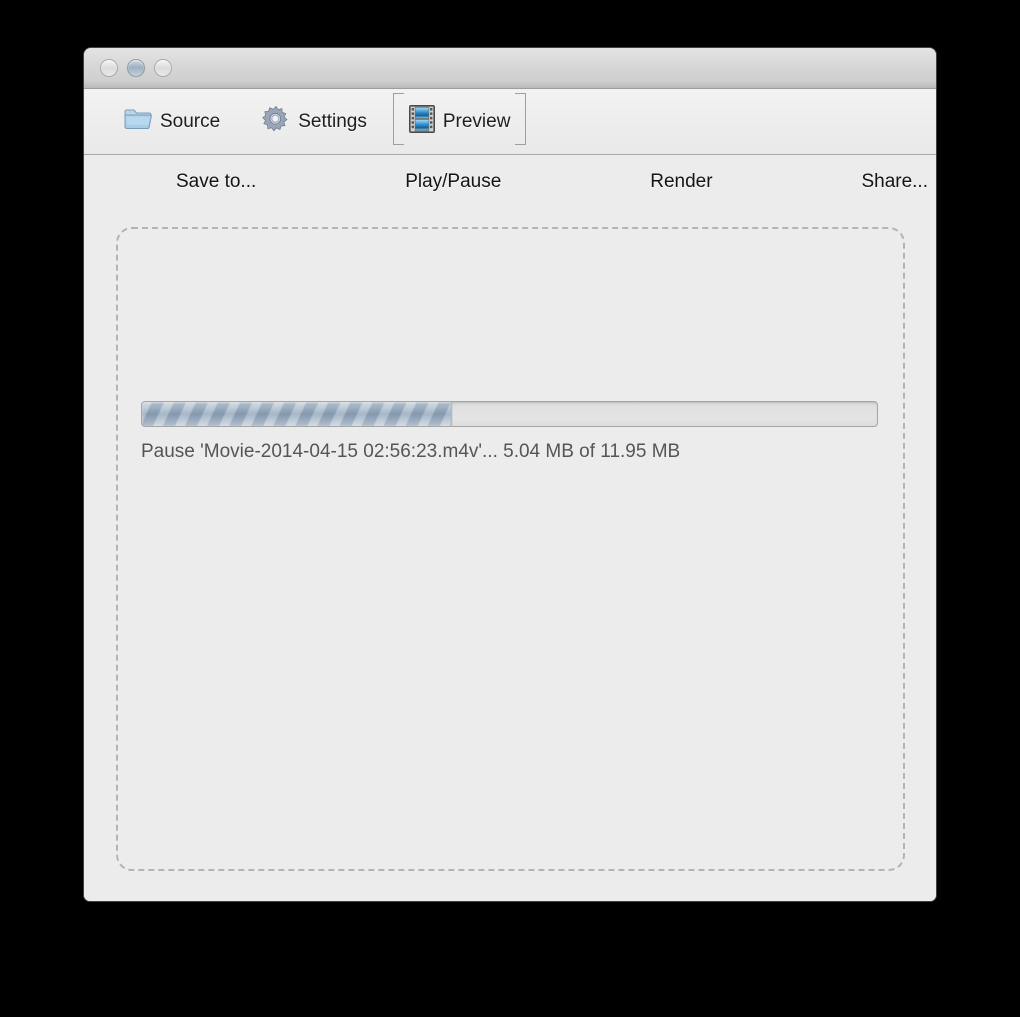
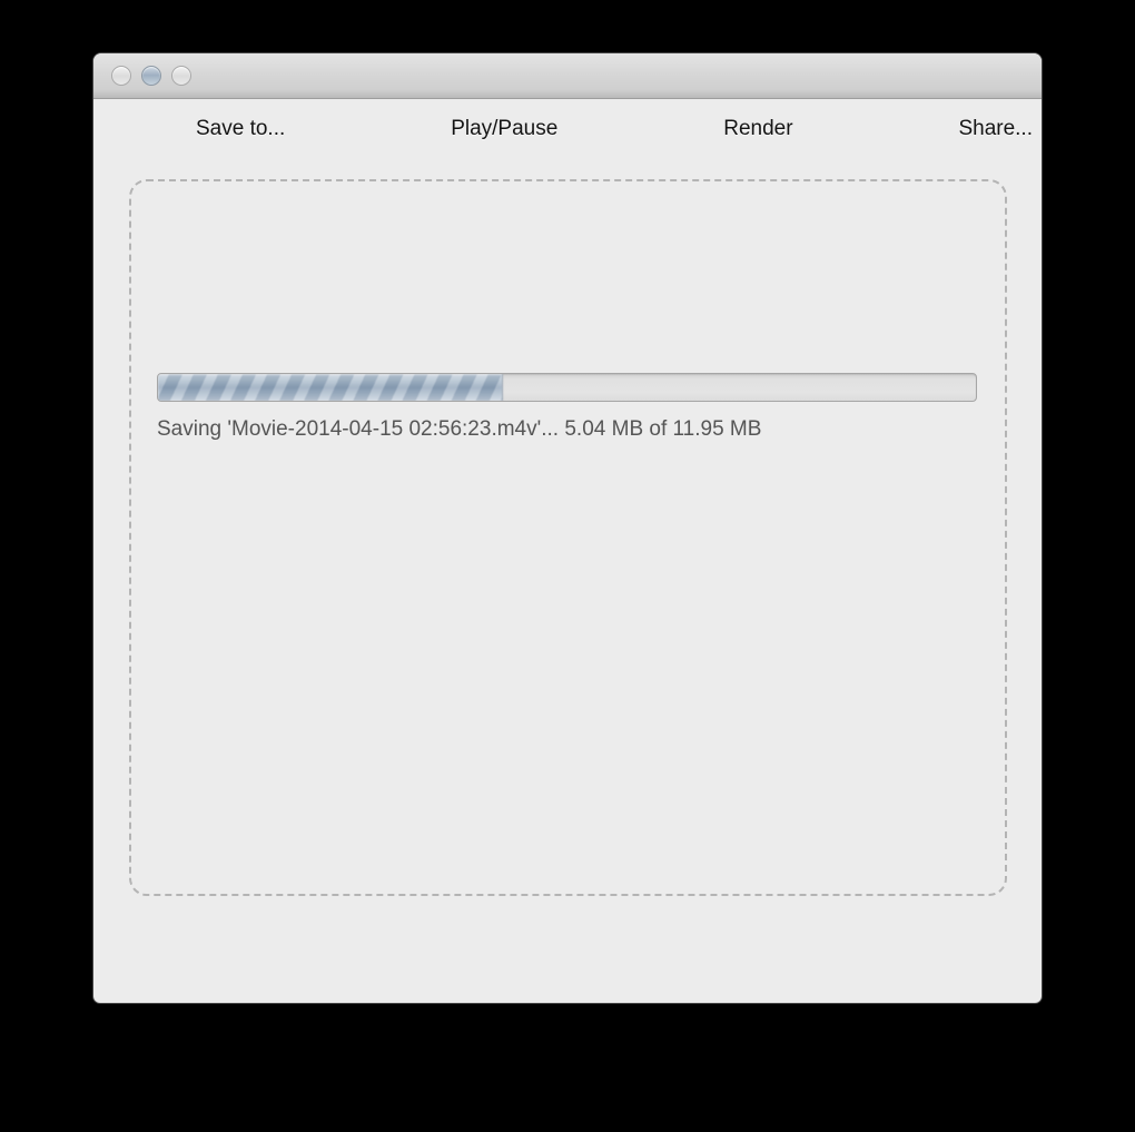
- Source
- Settings
- Preview
  Save to...
  Play/Pause
  Render
  Share...
- Pause 'Movie-2014-04-15 02:56:23.m4v'... 5.04 MB of 11.95 MB
+ Saving 'Movie-2014-04-15 02:56:23.m4v'... 5.04 MB of 11.95 MB
